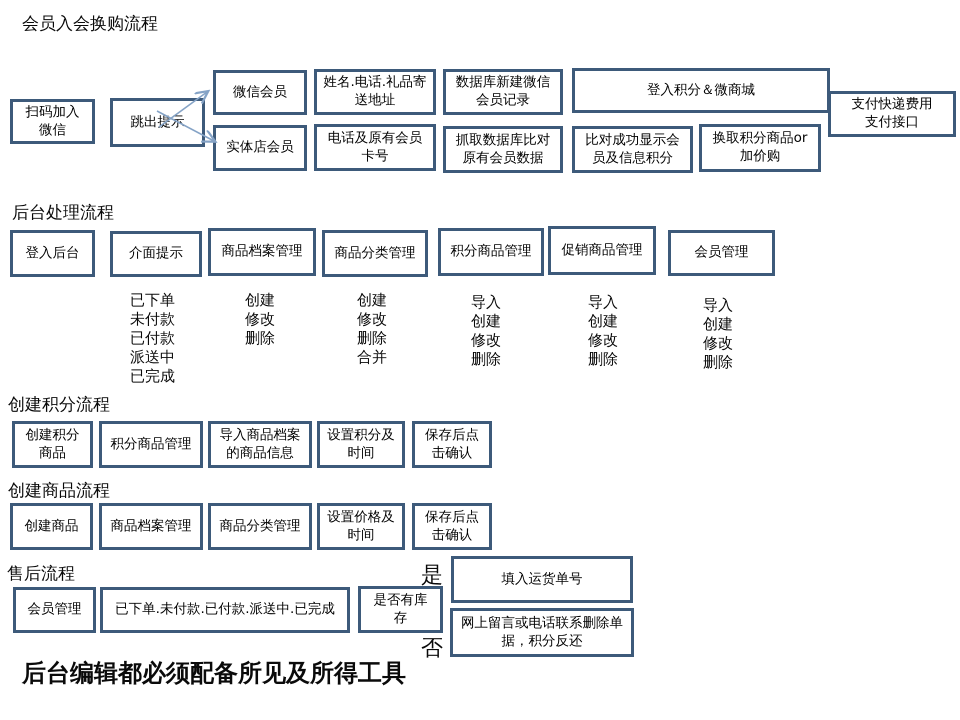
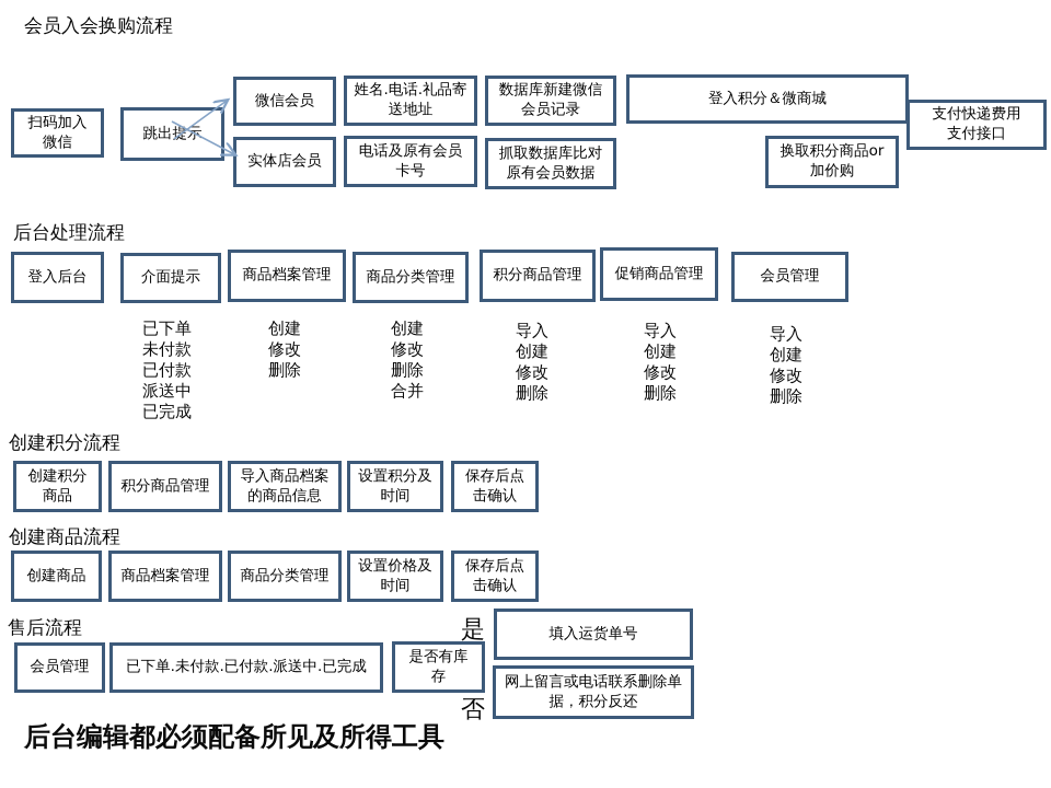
  会员入会换购流程
  扫码加入
  微信
  跳出提
  微信会员
  实体店会员
  姓名.电话.礼品寄
  送地址
  电话及原有会员
  卡号
  数据库新建微信
  会员记录
  抓取数据库比对
  原有会员数据
  登入积分＆微商城
- 比对成功显示会
- 员及信息积分
  换取积分商品or
  加价购
  支付快递费用
  支付接口
  后台处理流程
  登入后台
  介面提示
  商品档案管理
  商品分类管理
  积分商品管理
  促销商品管理
  会员管理
  已下单
  未付款
  已付款
  派送中
  已完成
  创建
  修改
  删除
  创建
  修改
  删除
  合并
  导入
  创建
  修改
  删除
  导入
  创建
  修改
  删除
  导入
  创建
  修改
  删除
  创建积分流程
  创建积分
  商品
  积分商品管理
  导入商品档案
  的商品信息
  设置积分及
  时间
  保存后点
  击确认
  创建商品流程
  创建商品
  商品档案管理
  商品分类管理
  设置价格及
  时间
  保存后点
  击确认
  售后流程
  会员管理
  已下单.未付款.已付款.派送中.已完成
  是否有库
  存
  填入运货单号
  网上留言或电话联系删除单
  据，积分反还
  是
  否
  后台编辑都必须配备所见及所得工具
